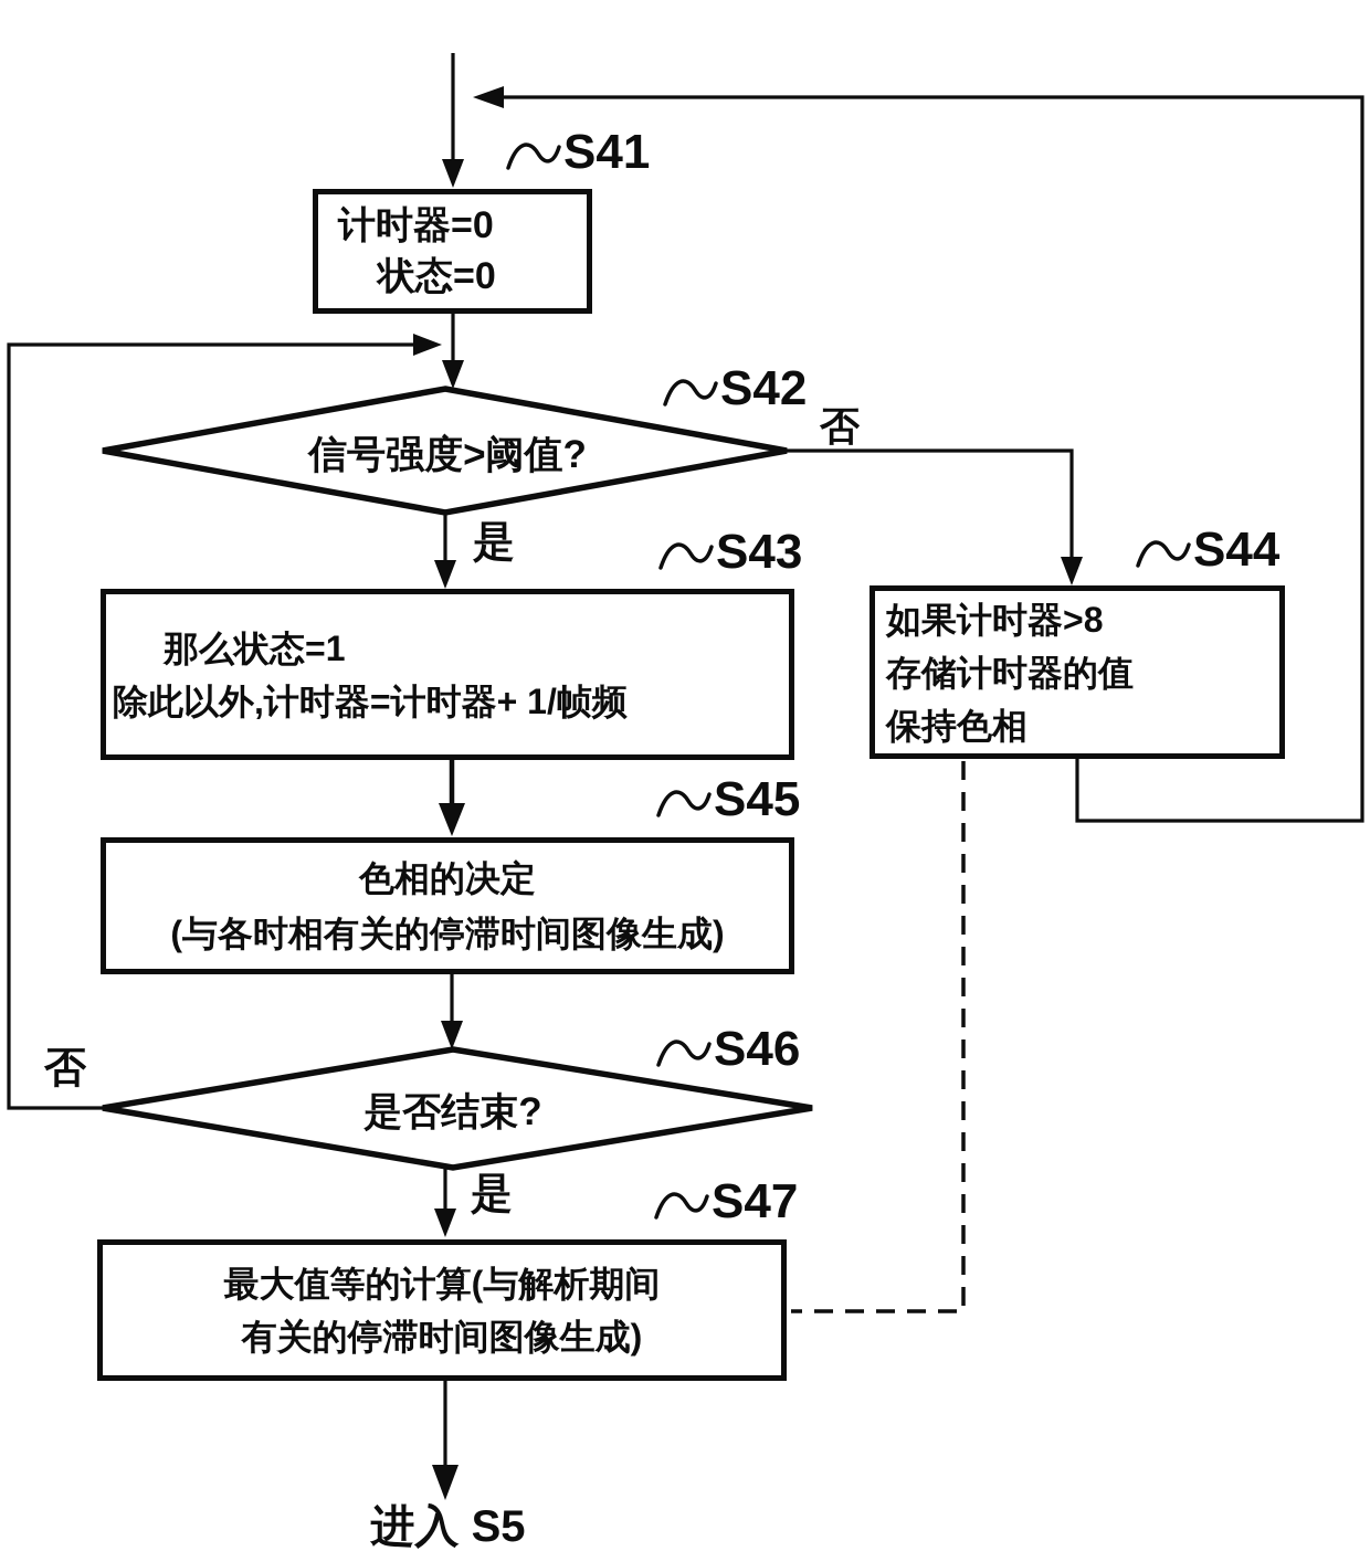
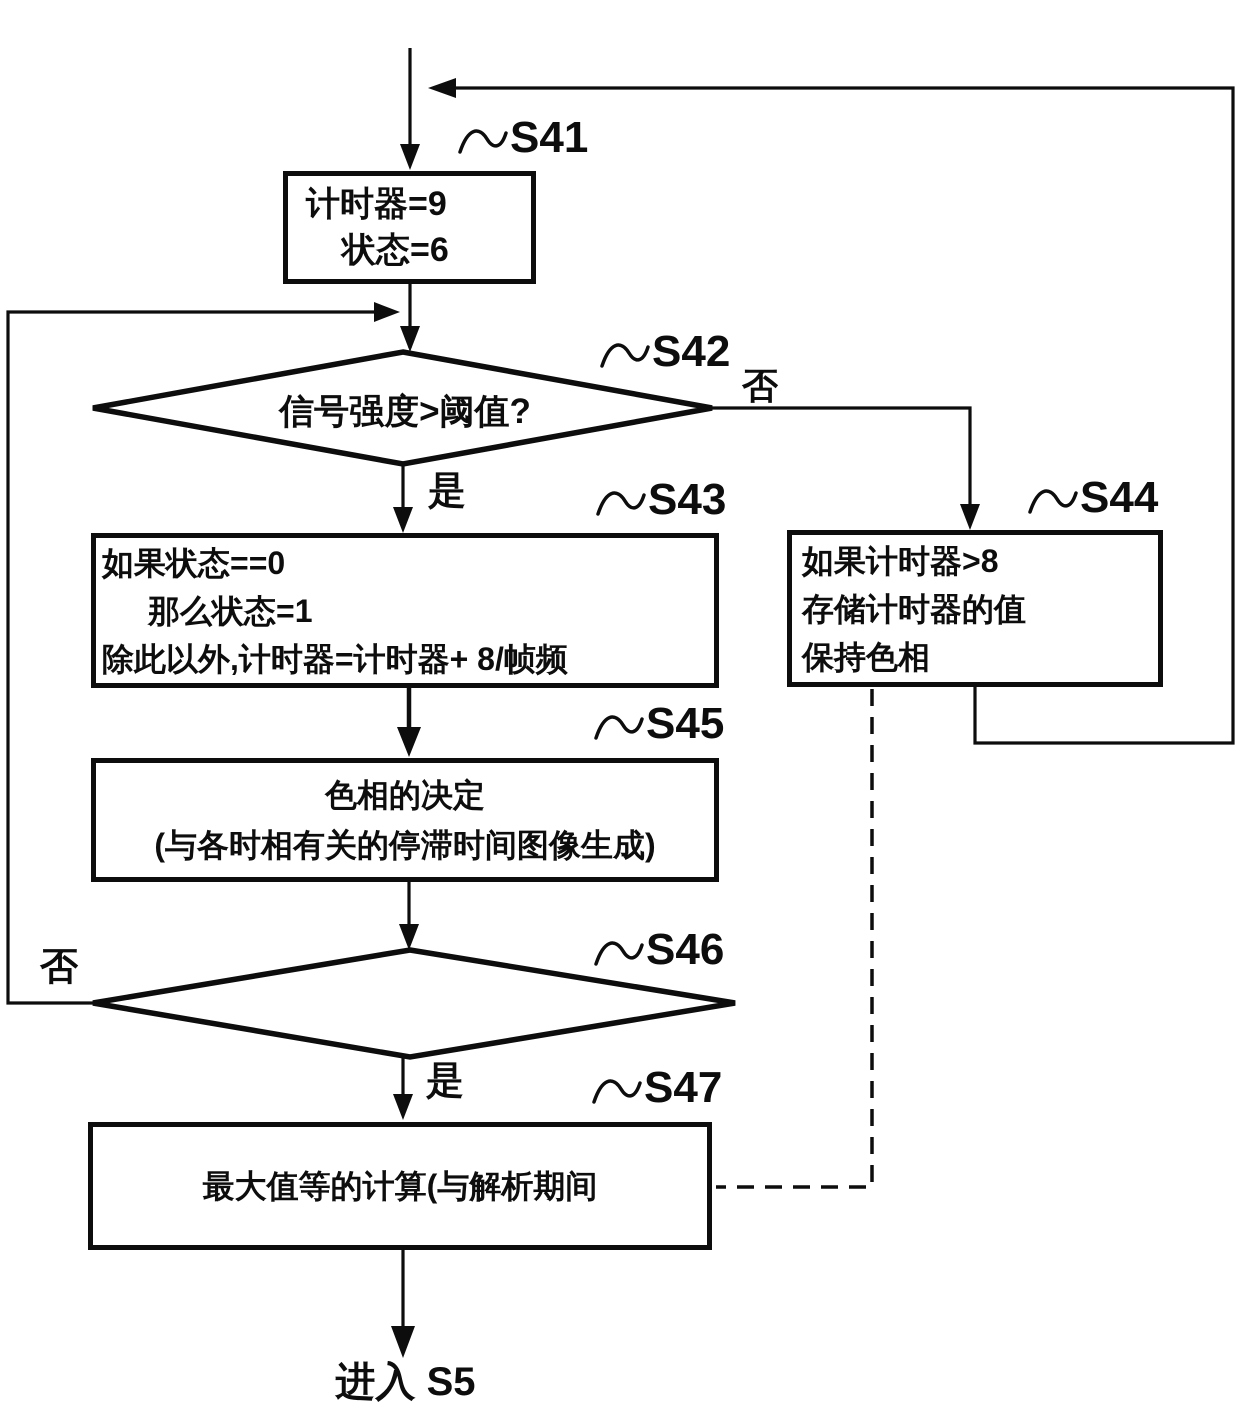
  进入 S5
- 计时器=0
+ 计时器=9
- 状态=0
+ 状态=6
  信号强度>阈值?
+ 如果状态==0
  那么状态=1
- 除此以外,计时器=计时器+ 1/帧频
+ 除此以外,计时器=计时器+ 8/帧频
  如果计时器>8
  存储计时器的值
  保持色相
  色相的决定
  (与各时相有关的停滞时间图像生成)
- 是否结束?
  最大值等的计算(与解析期间
- 有关的停滞时间图像生成)
  S41
  S42
  S43
  S44
  S45
  S46
  S47
  否
  是
  否
  是
